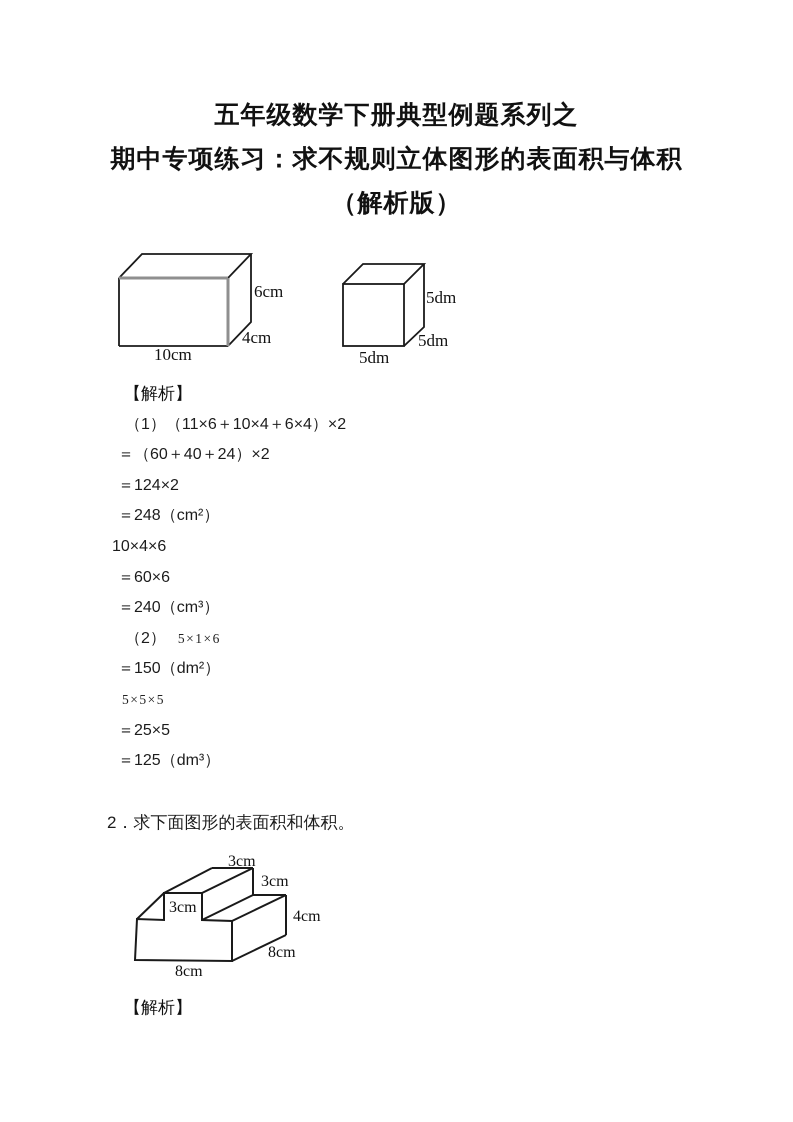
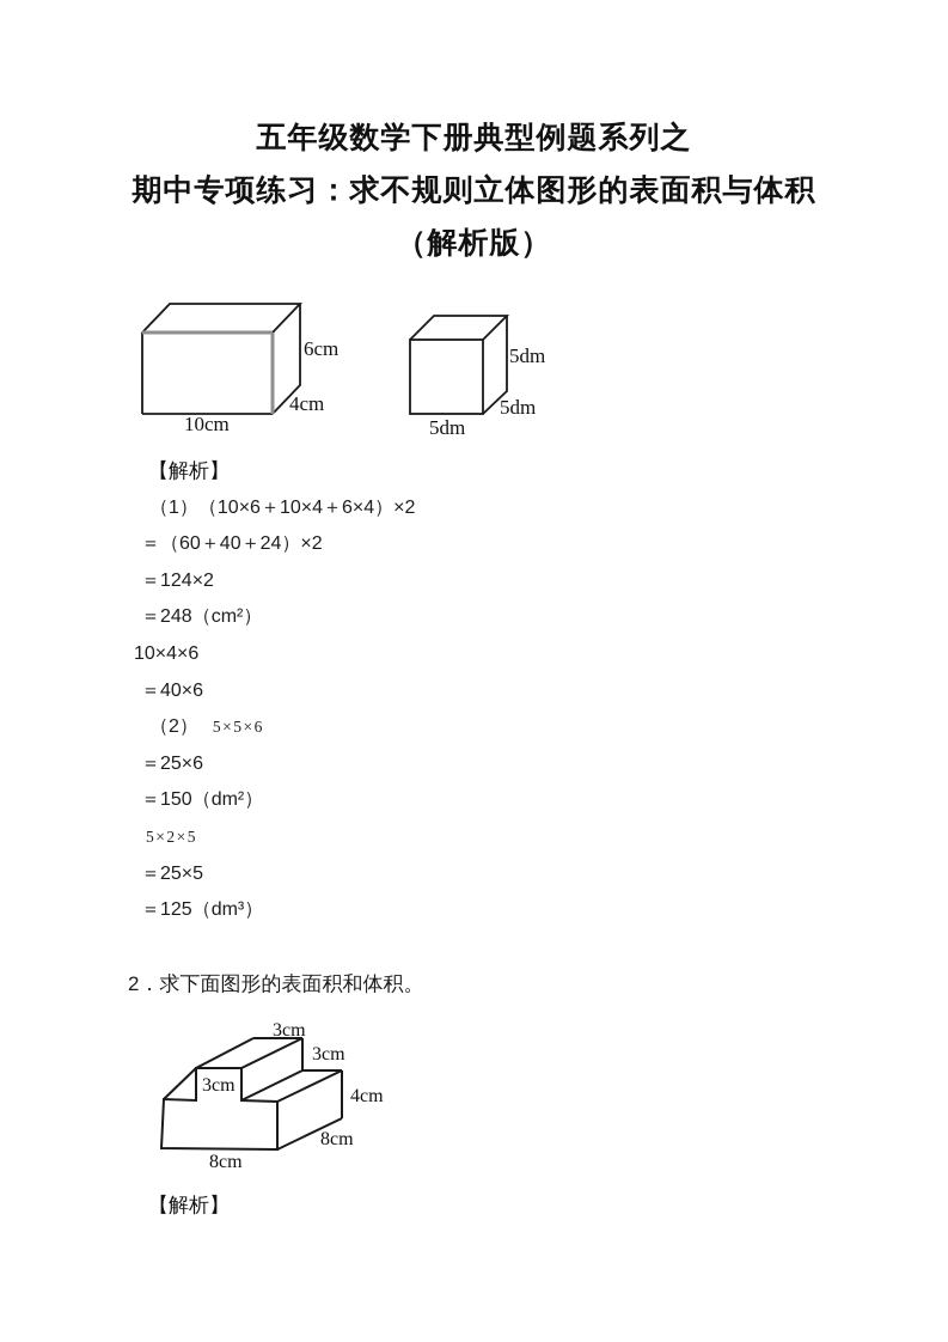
  五年级数学下册典型例题系列之
  期中专项练习：求不规则立体图形的表面积与体积
  （解析版）
  6cm
  4cm
  10cm
  5dm
  5dm
  5dm
  【解析】
- （1）（11×6＋10×4＋6×4）×2
+ （1）（10×6＋10×4＋6×4）×2
  ＝（60＋40＋24）×2
  ＝124×2
  ＝248（cm²）
  10×4×6
- ＝60×6
+ ＝40×6
- ＝240（cm³）
- （2） 5×1×6
+ （2） 5×5×6
+ ＝25×6
  ＝150（dm²）
- 5×5×5
+ 5×2×5
  ＝25×5
  ＝125（dm³）
  2．求下面图形的表面积和体积。
  3cm
  3cm
  3cm
  4cm
  8cm
  8cm
  【解析】
